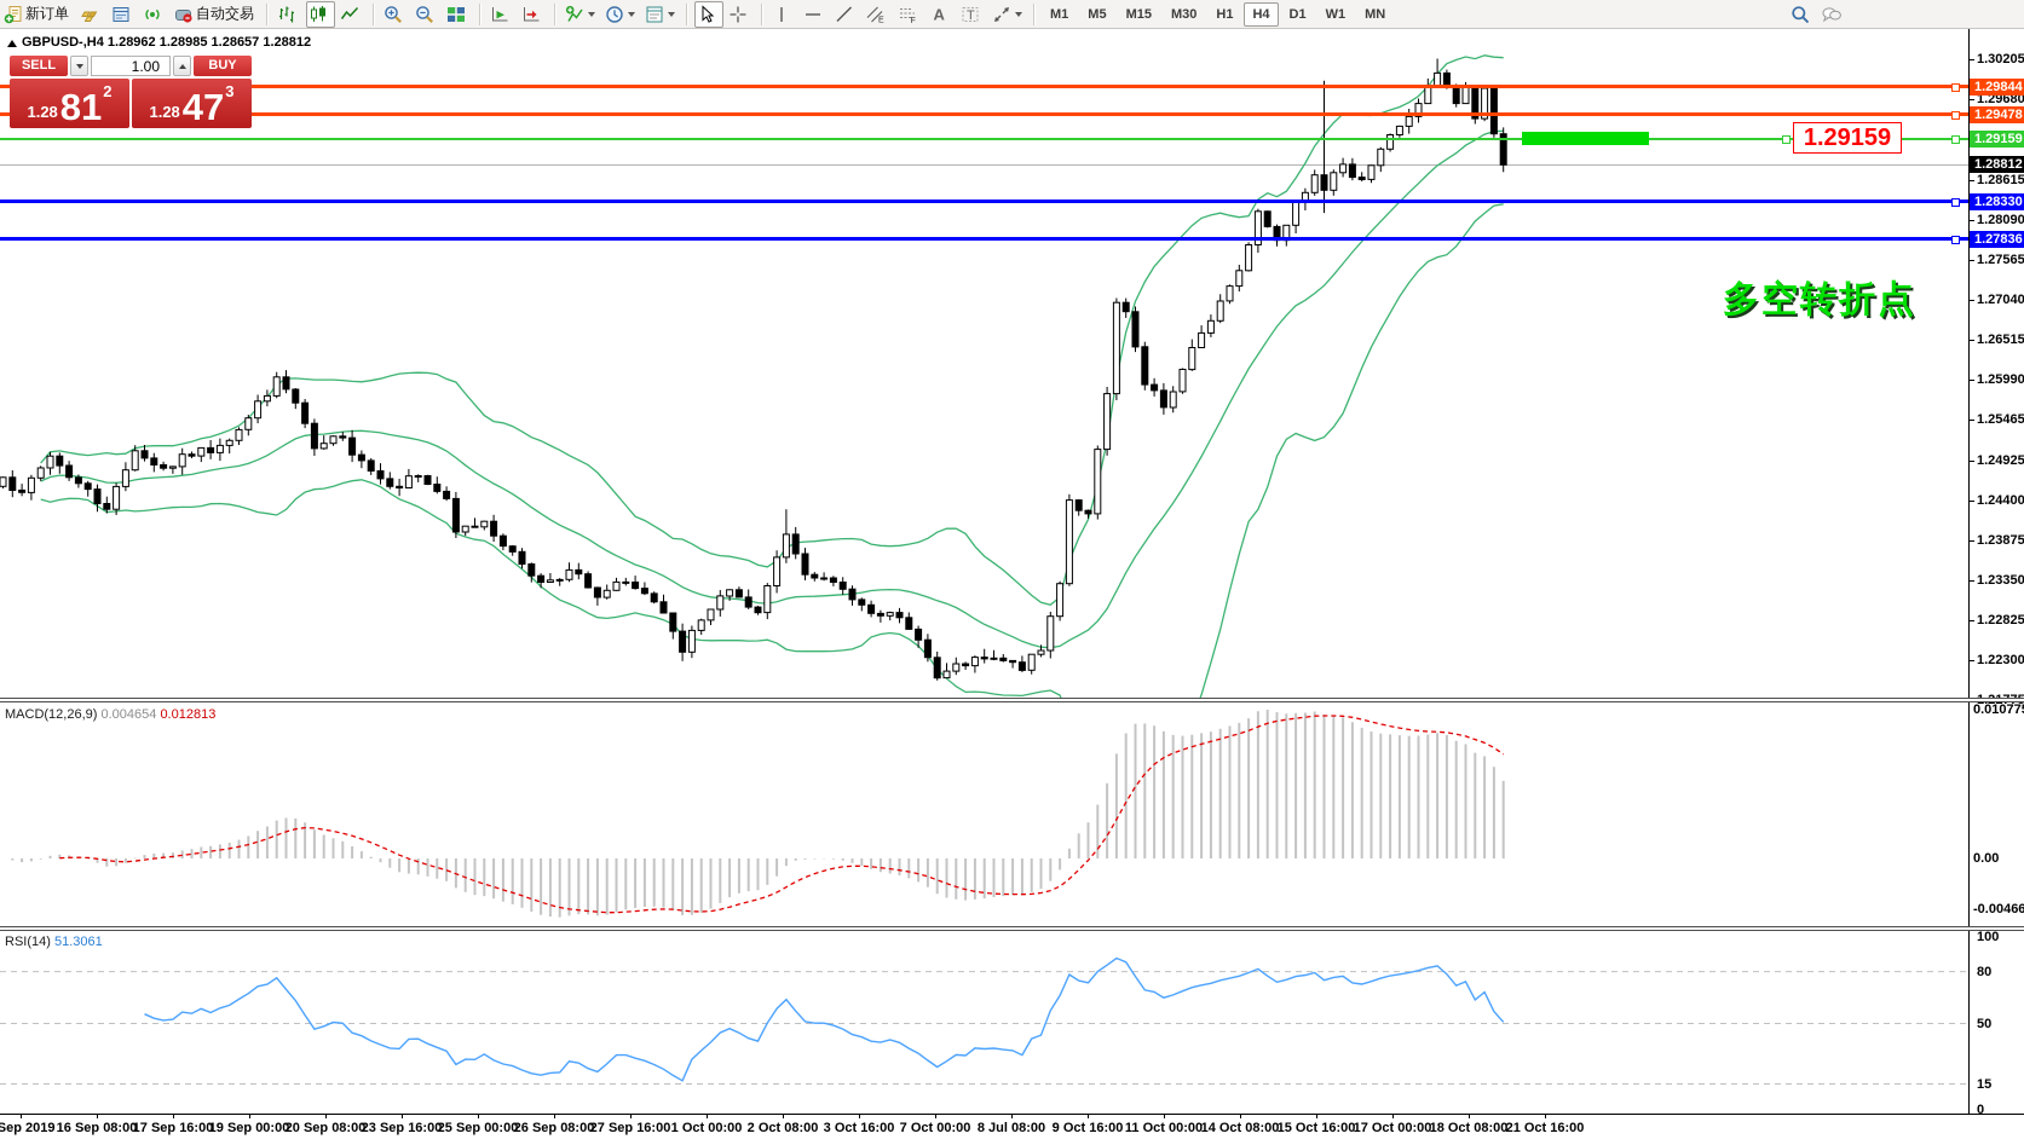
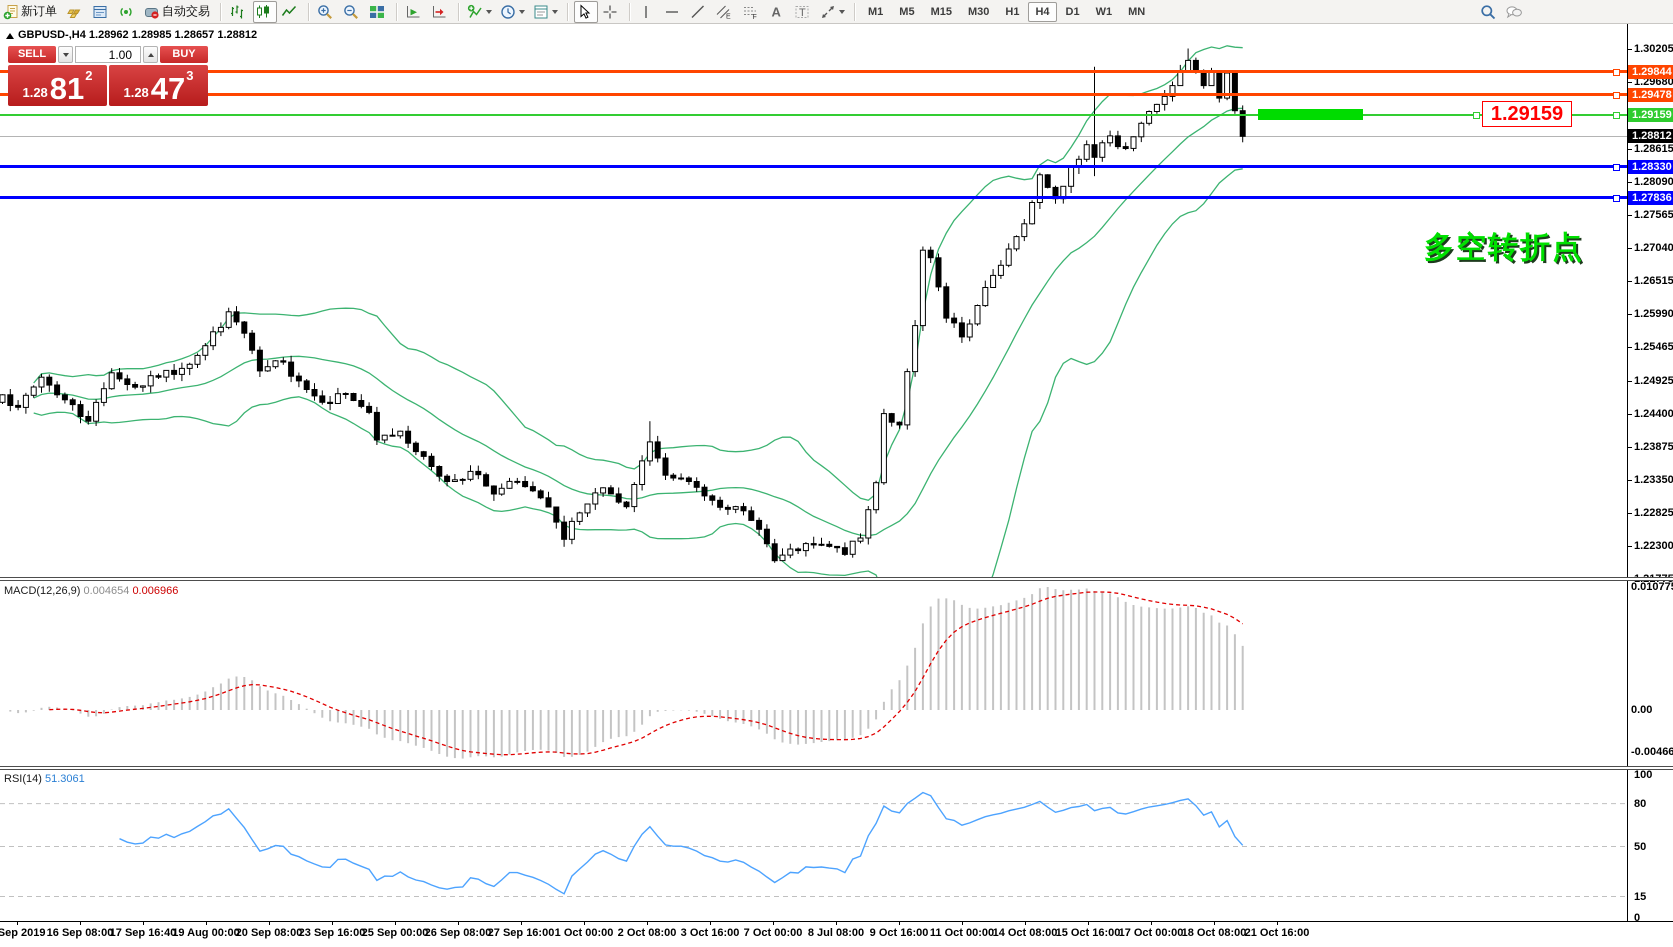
  新订单
  自动交易
  A
  T
  M1
  M5
  M15
  M30
  H1
  H4
  D1
  W1
  MN
  GBPUSD-,H4 1.28962 1.28985 1.28657 1.28812
  SELL
  1.00
  BUY
  1.28
  81
  2
  1.28
  47
  3
  1.29159
  多空转折点
- MACD(12,26,9) 0.004654 0.012813
+ MACD(12,26,9) 0.004654 0.006966
  RSI(14) 51.3061
  1.30205
  1.29680
  1.28615
  1.28090
  1.27565
  1.27040
  1.26515
  1.25990
  1.25465
  1.24925
  1.24400
  1.23875
  1.23350
  1.22825
  1.22300
  1.29844
  1.29478
  1.29159
  1.28812
  1.28330
  1.27836
  0.01077
  0.00
  -0.00466
  100
  80
  50
  15
  0
  Sep 2019
  16 Sep 08:00
- 17 Sep 16:00
+ 17 Sep 16:40
- 19 Sep 00:00
+ 19 Aug 00:00
  20 Sep 08:00
  23 Sep 16:00
  25 Sep 00:00
  26 Sep 08:00
  27 Sep 16:00
  1 Oct 00:00
  2 Oct 08:00
  3 Oct 16:00
  7 Oct 00:00
  8 Jul 08:00
  9 Oct 16:00
  11 Oct 00:00
  14 Oct 08:00
  15 Oct 16:00
  17 Oct 00:00
  18 Oct 08:00
  21 Oct 16:00
